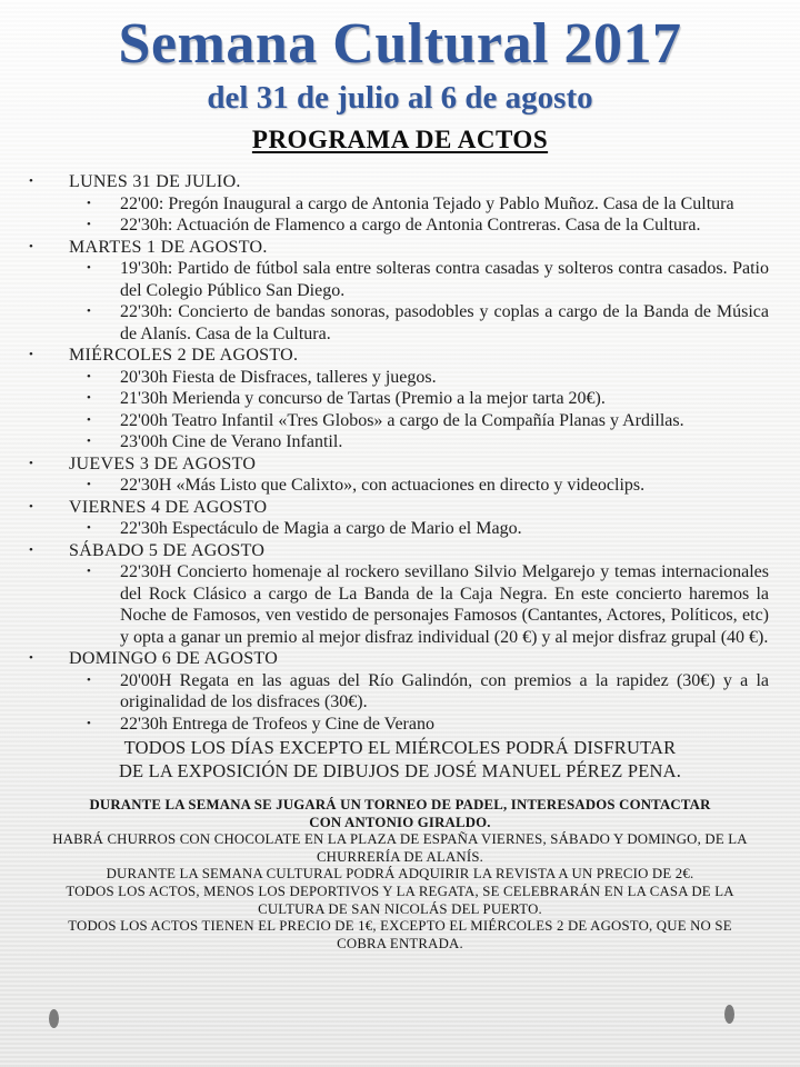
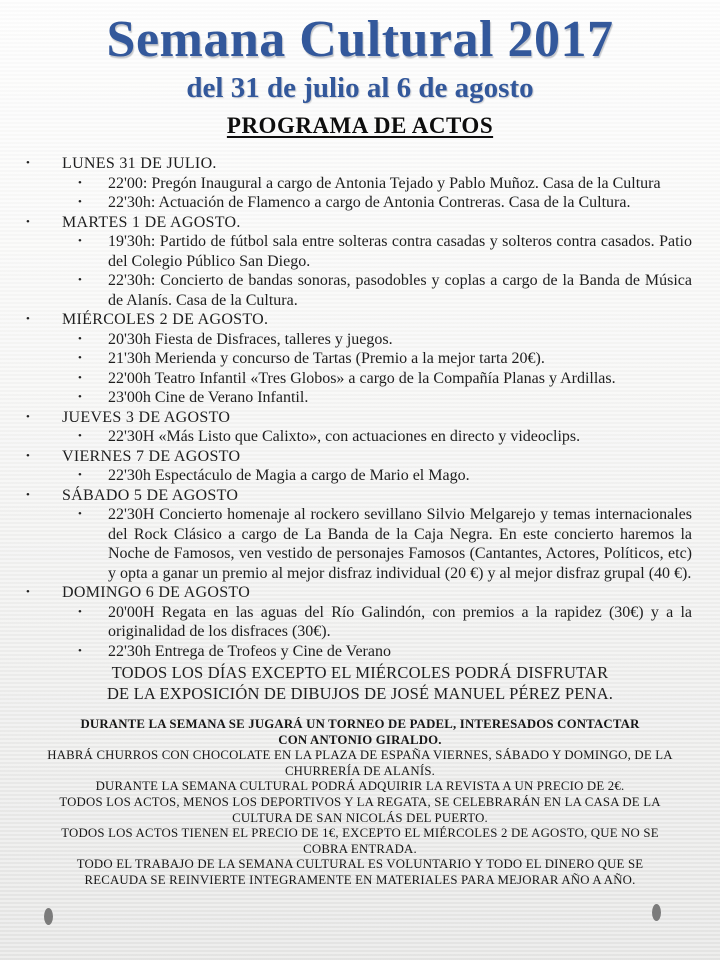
  Semana Cultural 2017
  del 31 de julio al 6 de agosto
  PROGRAMA DE ACTOS
  •
  LUNES 31 DE JULIO.
  •
  22'00: Pregón Inaugural a cargo de Antonia Tejado y Pablo Muñoz. Casa de la Cultura
  •
  22'30h: Actuación de Flamenco a cargo de Antonia Contreras. Casa de la Cultura.
  •
  MARTES 1 DE AGOSTO.
  •
  19'30h: Partido de fútbol sala entre solteras contra casadas y solteros contra casados. Patio del Colegio Público San Diego.
  •
  22'30h: Concierto de bandas sonoras, pasodobles y coplas a cargo de la Banda de Música de Alanís. Casa de la Cultura.
  •
  MIÉRCOLES 2 DE AGOSTO.
  •
  20'30h Fiesta de Disfraces, talleres y juegos.
  •
  21'30h Merienda y concurso de Tartas (Premio a la mejor tarta 20€).
  •
  22'00h Teatro Infantil «Tres Globos» a cargo de la Compañía Planas y Ardillas.
  •
  23'00h Cine de Verano Infantil.
  •
  JUEVES 3 DE AGOSTO
  •
  22'30H «Más Listo que Calixto», con actuaciones en directo y videoclips.
  •
- VIERNES 4 DE AGOSTO
+ VIERNES 7 DE AGOSTO
  •
  22'30h Espectáculo de Magia a cargo de Mario el Mago.
  •
  SÁBADO 5 DE AGOSTO
  •
  22'30H Concierto homenaje al rockero sevillano Silvio Melgarejo y temas internacionales del Rock Clásico a cargo de La Banda de la Caja Negra. En este concierto haremos la Noche de Famosos, ven vestido de personajes Famosos (Cantantes, Actores, Políticos, etc) y opta a ganar un premio al mejor disfraz individual (20 €) y al mejor disfraz grupal (40 €).
  •
  DOMINGO 6 DE AGOSTO
  •
  20'00H Regata en las aguas del Río Galindón, con premios a la rapidez (30€) y a la originalidad de los disfraces (30€).
  •
  22'30h Entrega de Trofeos y Cine de Verano
  TODOS LOS DÍAS EXCEPTO EL MIÉRCOLES PODRÁ DISFRUTAR DE LA EXPOSICIÓN DE DIBUJOS DE JOSÉ MANUEL PÉREZ PENA.
  DURANTE LA SEMANA SE JUGARÁ UN TORNEO DE PADEL, INTERESADOS CONTACTAR CON ANTONIO GIRALDO.
  HABRÁ CHURROS CON CHOCOLATE EN LA PLAZA DE ESPAÑA VIERNES, SÁBADO Y DOMINGO, DE LA CHURRERÍA DE ALANÍS.
  DURANTE LA SEMANA CULTURAL PODRÁ ADQUIRIR LA REVISTA A UN PRECIO DE 2€.
  TODOS LOS ACTOS, MENOS LOS DEPORTIVOS Y LA REGATA, SE CELEBRARÁN EN LA CASA DE LA CULTURA DE SAN NICOLÁS DEL PUERTO.
  TODOS LOS ACTOS TIENEN EL PRECIO DE 1€, EXCEPTO EL MIÉRCOLES 2 DE AGOSTO, QUE NO SE COBRA ENTRADA.
+ TODO EL TRABAJO DE LA SEMANA CULTURAL ES VOLUNTARIO Y TODO EL DINERO QUE SE RECAUDA SE REINVIERTE INTEGRAMENTE EN MATERIALES PARA MEJORAR AÑO A AÑO.
